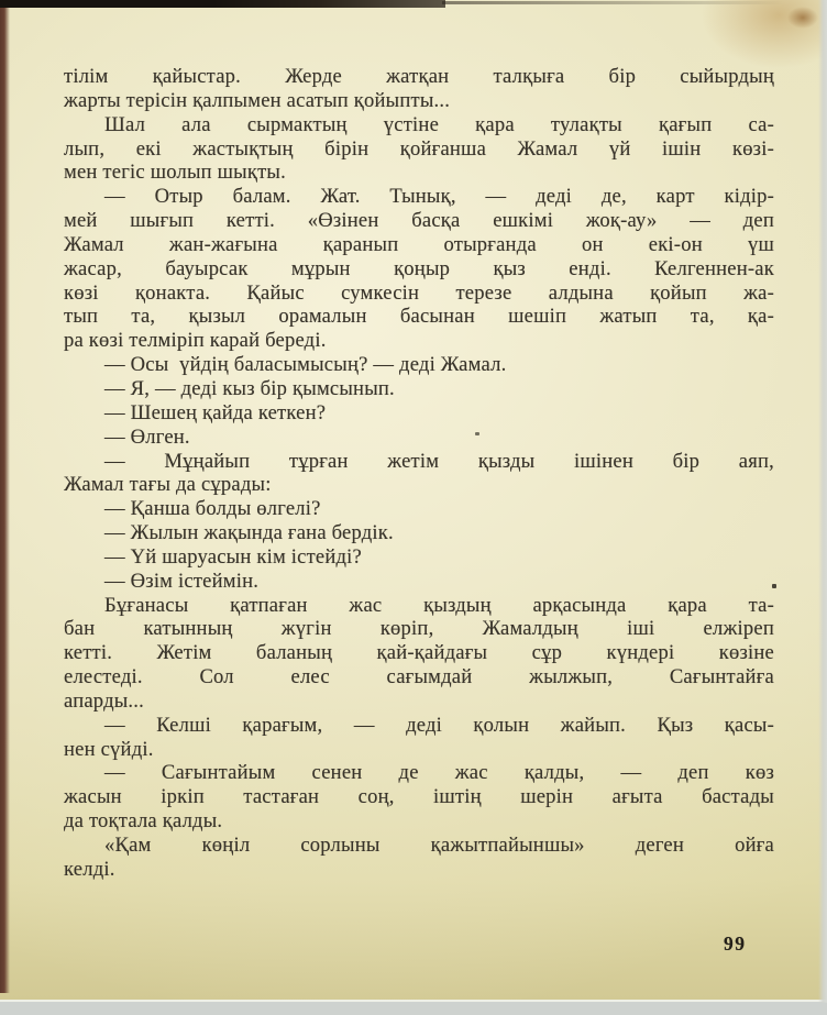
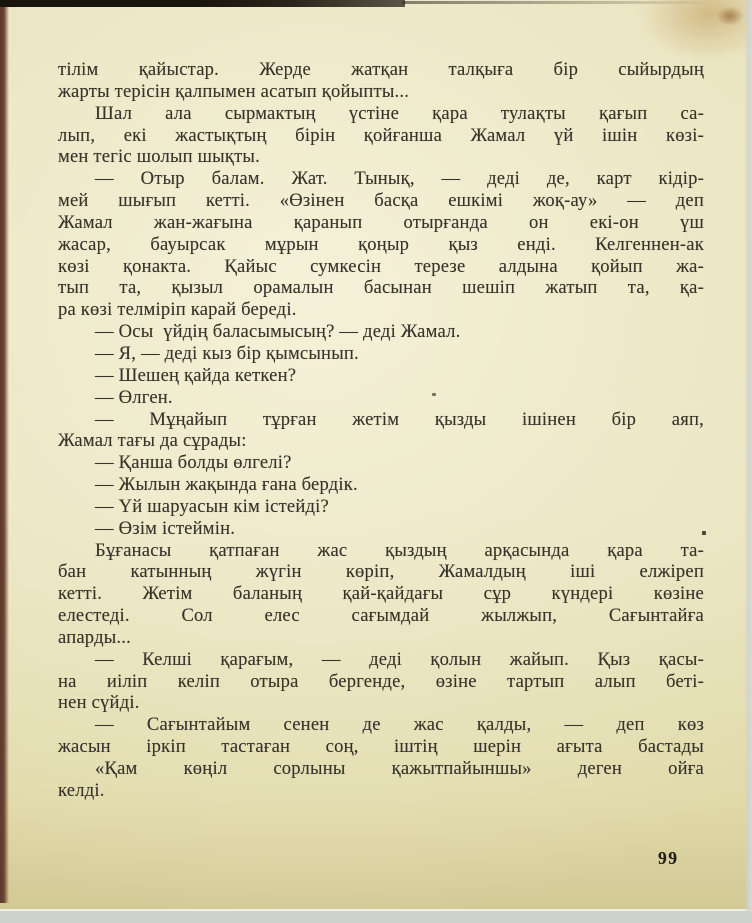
  тілім қайыстар. Жерде жатқан талқыға бір сыйырдың
  жарты терісін қалпымен асатып қойыпты...
  Шал ала сырмактың үстіне қара тулақты қағып са-
  лып, екі жастықтың бірін қойғанша Жамал үй ішін көзі-
  мен тегіс шолып шықты.
  — Отыр балам. Жат. Тынық, — деді де, карт кідір-
  мей шығып кетті. «Өзінен басқа ешкімі жоқ-ау» — деп
  Жамал жан-жағына қаранып отырғанда он екі-он үш
  жасар, бауырсак мұрын қоңыр қыз енді. Келгеннен-ак
  көзі қонакта. Қайыс сумкесін терезе алдына қойып жа-
  тып та, қызыл орамалын басынан шешіп жатып та, қа-
  ра көзі телміріп карай береді.
  — Осы үйдің баласымысың? — деді Жамал.
  — Я, — деді кыз бір қымсынып.
  — Шешең қайда кеткен?
  — Өлген.
  — Мұңайып тұрған жетім қызды ішінен бір аяп,
  Жамал тағы да сұрады:
  — Қанша болды өлгелі?
  — Жылын жақында ғана бердік.
  — Үй шаруасын кім істейді?
  — Өзім істеймін.
  Бұғанасы қатпаған жас қыздың арқасында қара та-
  бан катынның жүгін көріп, Жамалдың іші елжіреп
  кетті. Жетім баланың қай-қайдағы сұр күндері көзіне
  елестеді. Сол елес сағымдай жылжып, Сағынтайға
  апарды...
  — Келші қарағым, — деді қолын жайып. Қыз қасы-
+ на иіліп келіп отыра бергенде, өзіне тартып алып беті-
  нен сүйді.
  — Сағынтайым сенен де жас қалды, — деп көз
  жасын іркіп тастаған соң, іштің шерін ағыта бастады
- да тоқтала қалды.
  «Қам көңіл сорлыны қажытпайыншы» деген ойға
  келді.
  99
